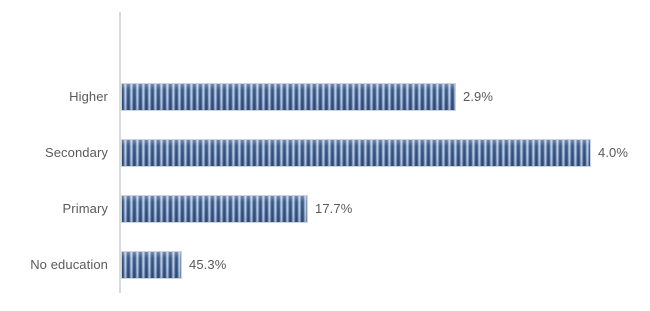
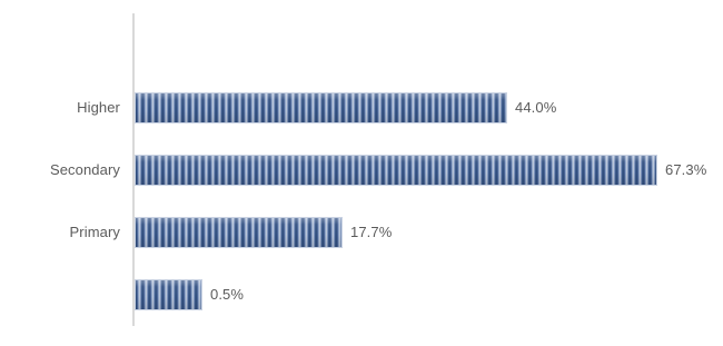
  Higher
- 2.9%
+ 44.0%
  Secondary
- 4.0%
+ 67.3%
  Primary
  17.7%
- No education
- 45.3%
+ 0.5%
